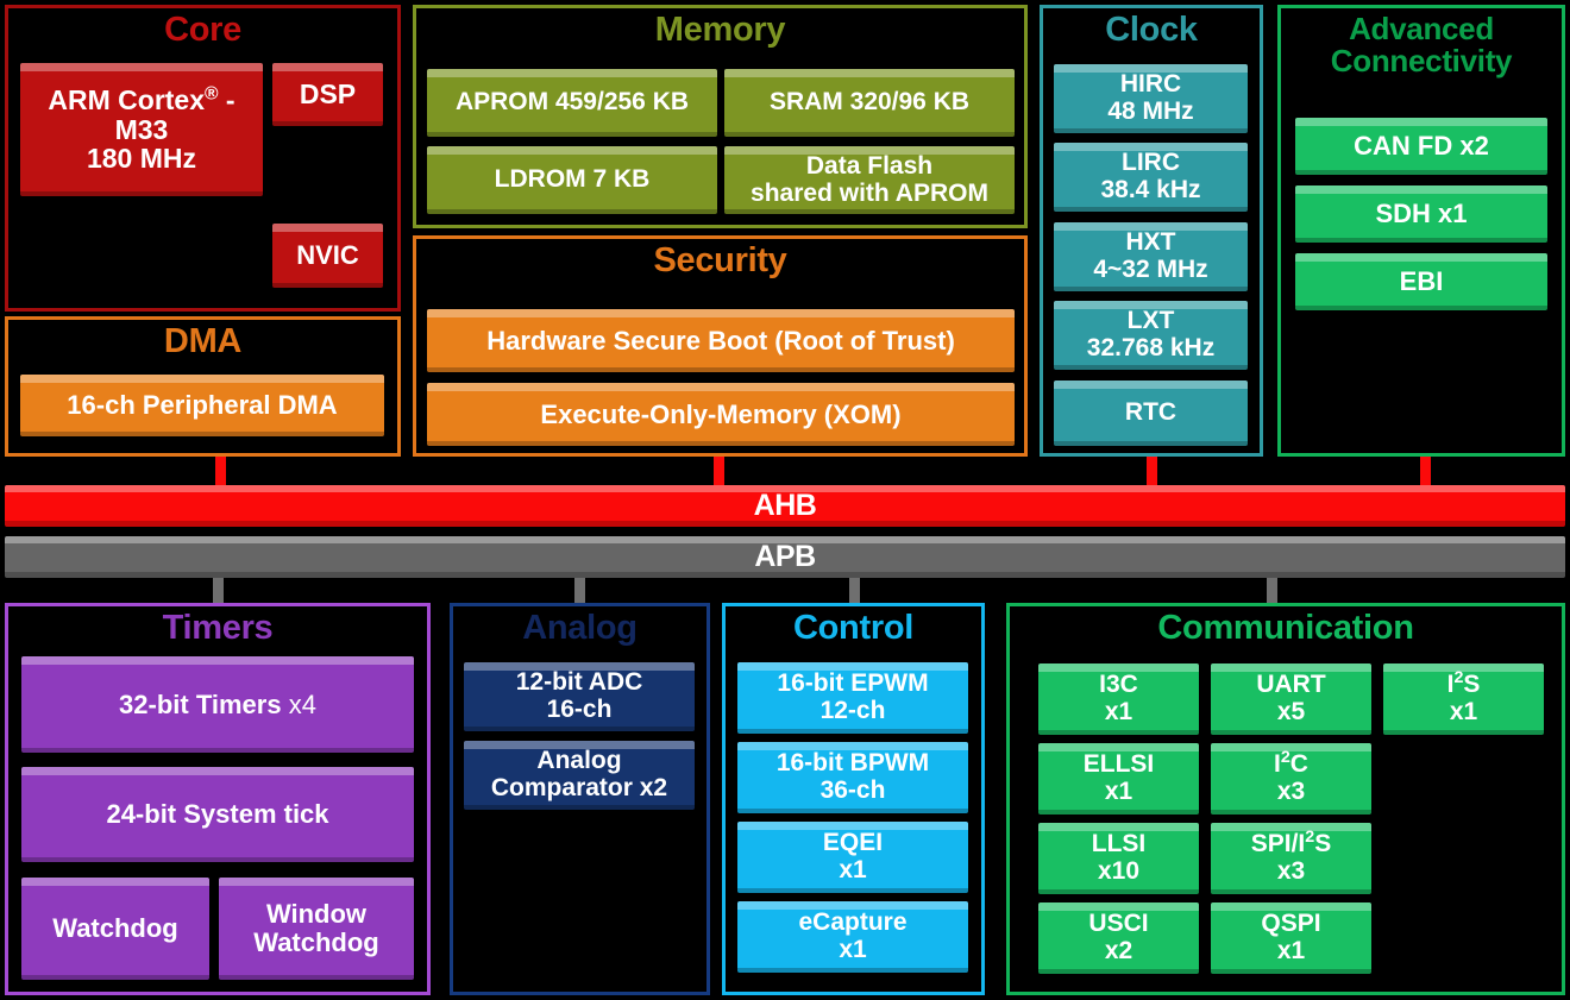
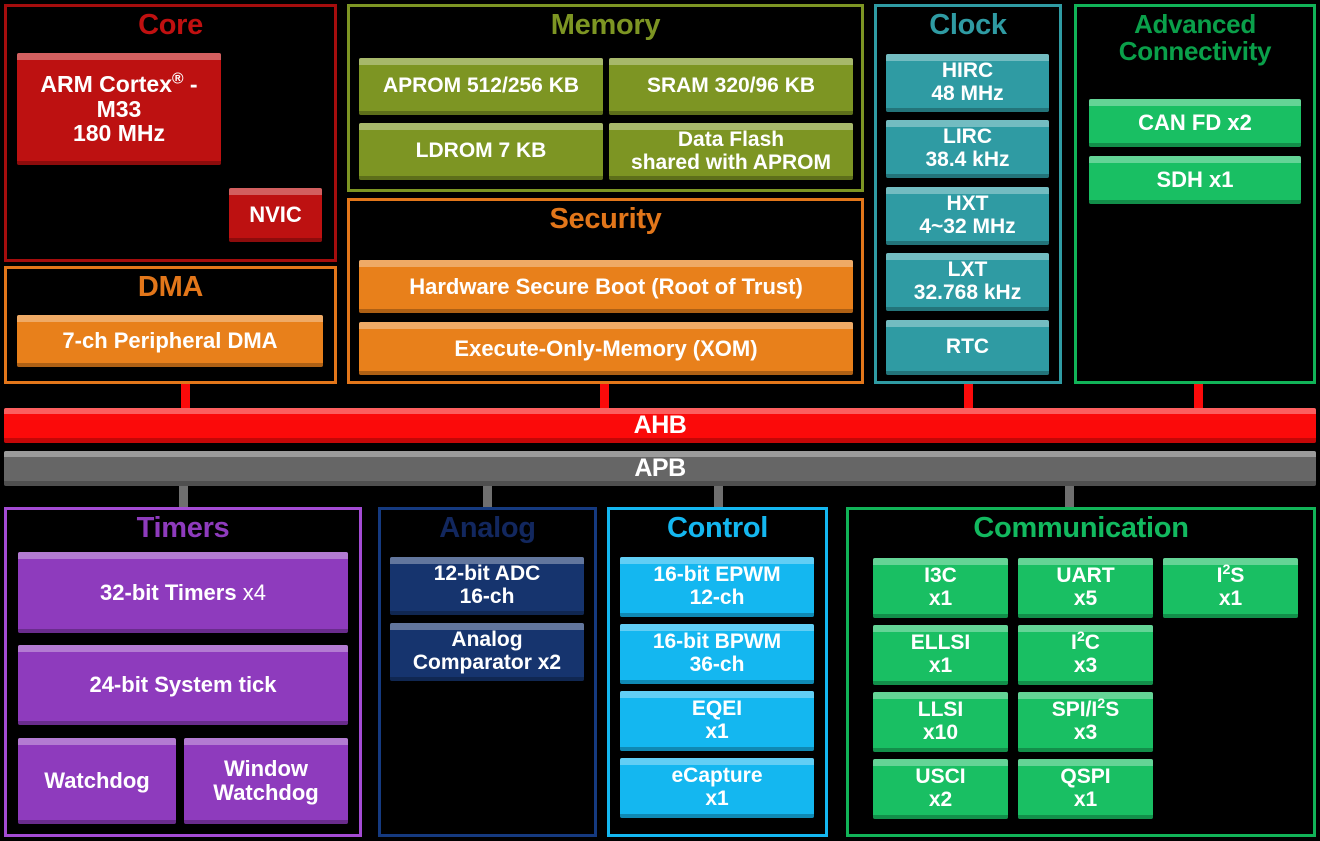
  Core
  ARM Cortex® -
  M33
  180 MHz
- DSP
  NVIC
  DMA
- 16-ch Peripheral DMA
+ 7-ch Peripheral DMA
  Memory
- APROM 459/256 KB
+ APROM 512/256 KB
  SRAM 320/96 KB
  LDROM 7 KB
  Data Flash
  shared with APROM
  Security
  Hardware Secure Boot (Root of Trust)
  Execute-Only-Memory (XOM)
  Clock
  HIRC
  48 MHz
  LIRC
  38.4 kHz
  HXT
  4~32 MHz
  LXT
  32.768 kHz
  RTC
  Advanced
  Connectivity
  CAN FD x2
  SDH x1
- EBI
  AHB
  APB
  Timers
  32-bit Timers x4
  24-bit System tick
  Watchdog
  Window
  Watchdog
  Analog
  12-bit ADC
  16-ch
  Analog
  Comparator x2
  Control
  16-bit EPWM
  12-ch
  16-bit BPWM
  36-ch
  EQEI
  x1
  eCapture
  x1
  Communication
  I3C
  x1
  UART
  x5
  I2S
  x1
  ELLSI
  x1
  I2C
  x3
  LLSI
  x10
  SPI/I2S
  x3
  USCI
  x2
  QSPI
  x1
